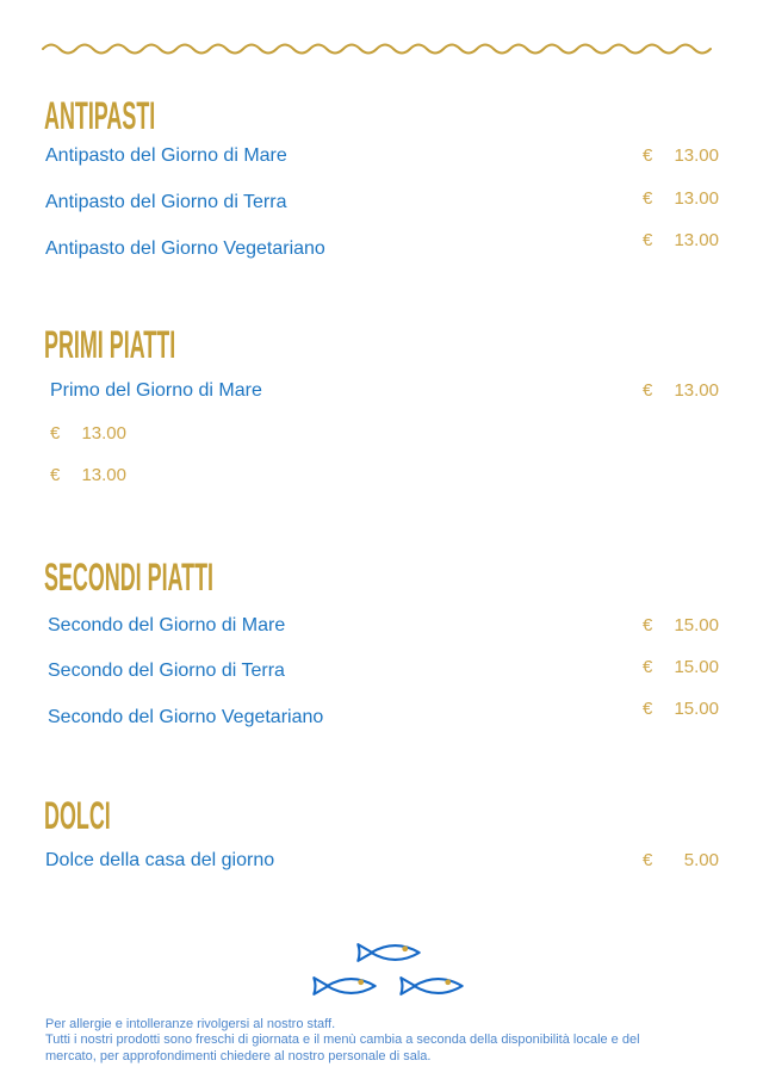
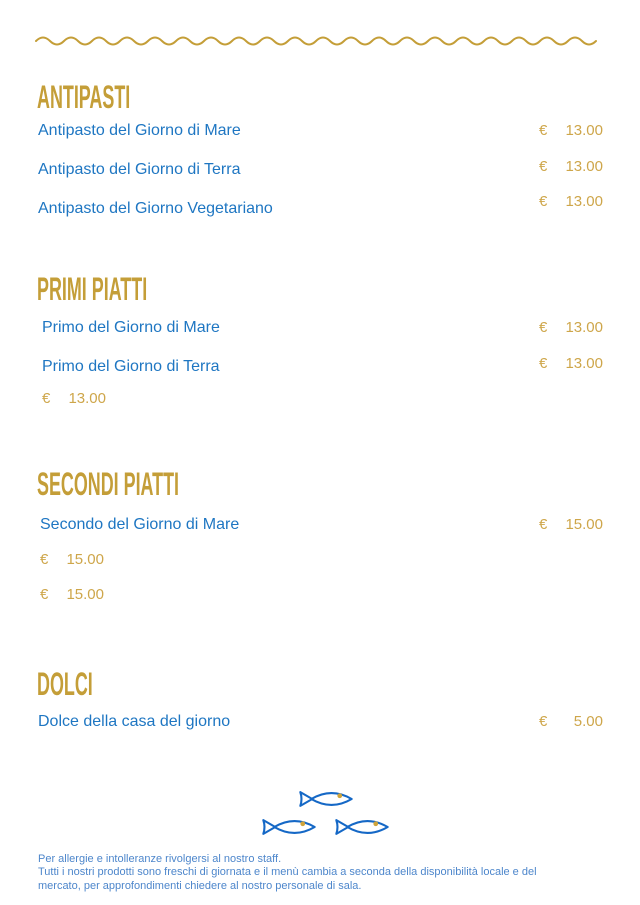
  ANTIPASTI
  Antipasto del Giorno di Mare
  €
  13.00
  Antipasto del Giorno di Terra
  €
  13.00
  Antipasto del Giorno Vegetariano
  €
  13.00
  PRIMI PIATTI
  Primo del Giorno di Mare
  €
  13.00
+ Primo del Giorno di Terra
  €
  13.00
  €
  13.00
  SECONDI PIATTI
  Secondo del Giorno di Mare
  €
  15.00
- Secondo del Giorno di Terra
  €
  15.00
- Secondo del Giorno Vegetariano
  €
  15.00
  DOLCI
  Dolce della casa del giorno
  €
  5.00
  Per allergie e intolleranze rivolgersi al nostro staff.
  Tutti i nostri prodotti sono freschi di giornata e il menù cambia a seconda della disponibilità locale e del
  mercato, per approfondimenti chiedere al nostro personale di sala.
